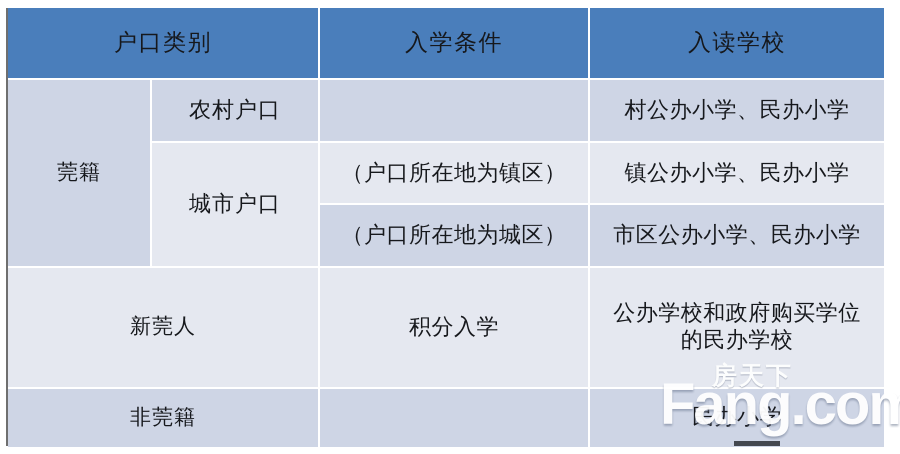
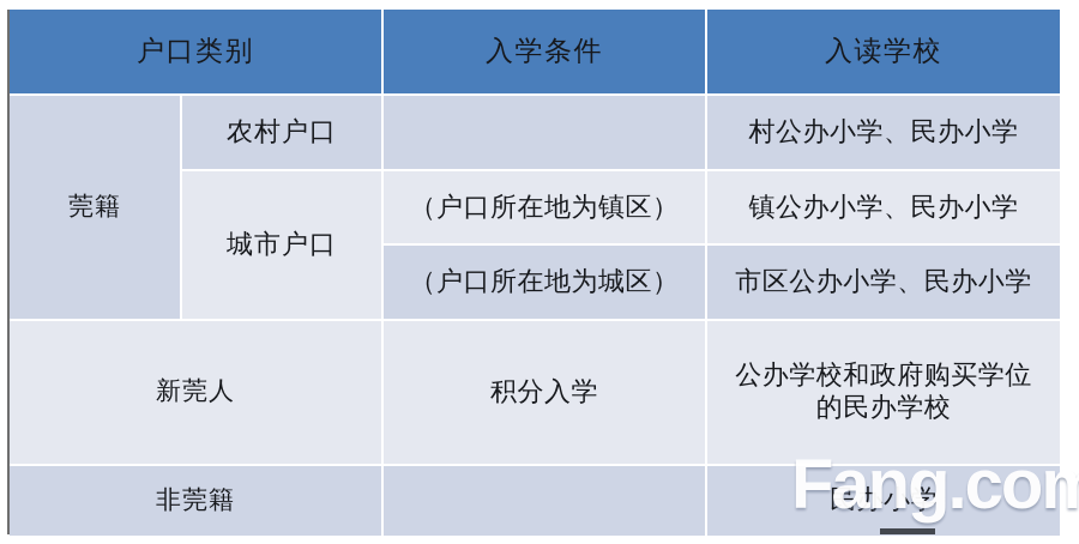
  户口类别	入学条件	入读学校
  莞籍	农村户口		村公办小学、民办小学
  城市户口	（户口所在地为镇区）	镇公办小学、民办小学
  （户口所在地为城区）	市区公办小学、民办小学
  新莞人	积分入学	公办学校和政府购买学位 的民办学校
  非莞籍		民办小学
- 房天下
  Fang.com
